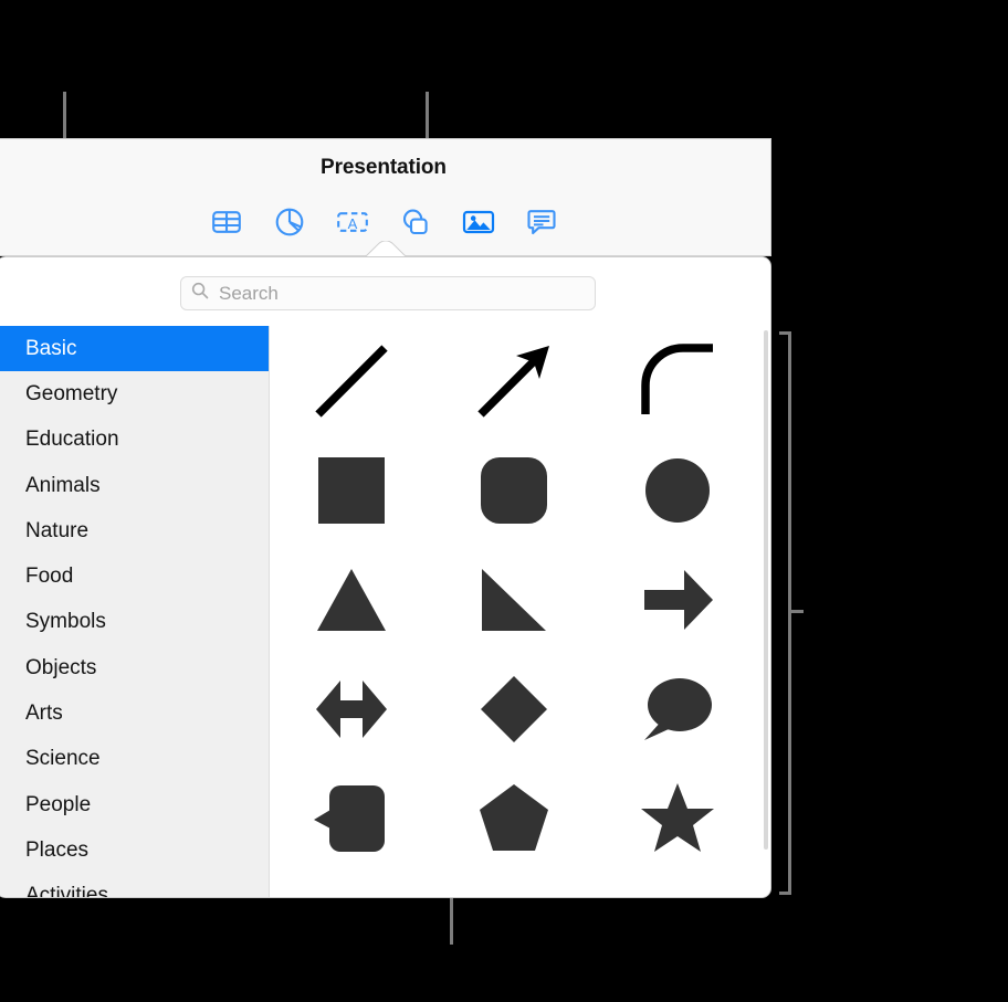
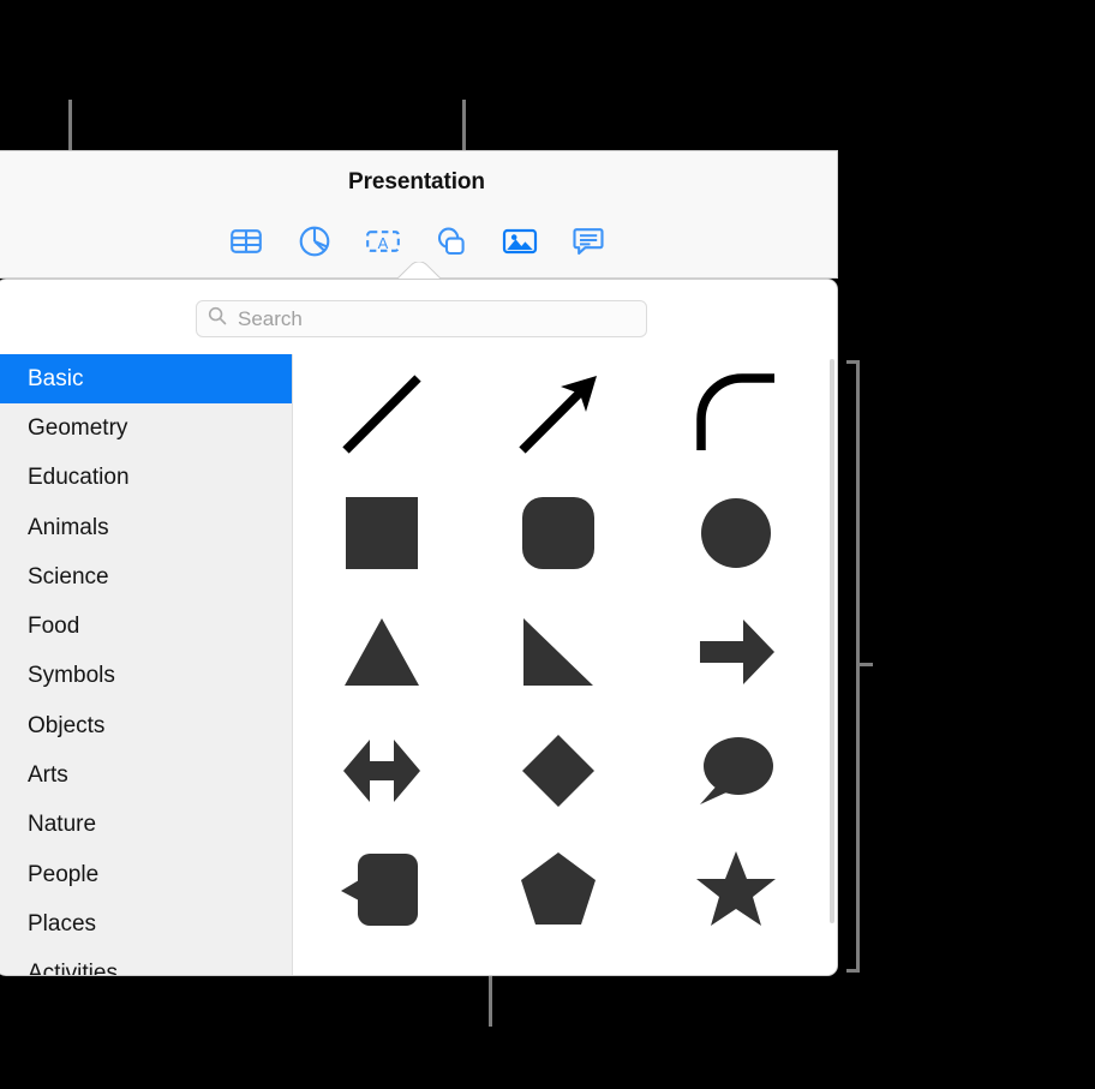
  Presentation
  A
  Search
  Basic
  Geometry
  Education
  Animals
- Nature
+ Science
  Food
  Symbols
  Objects
  Arts
- Science
+ Nature
  People
  Places
  Activities
